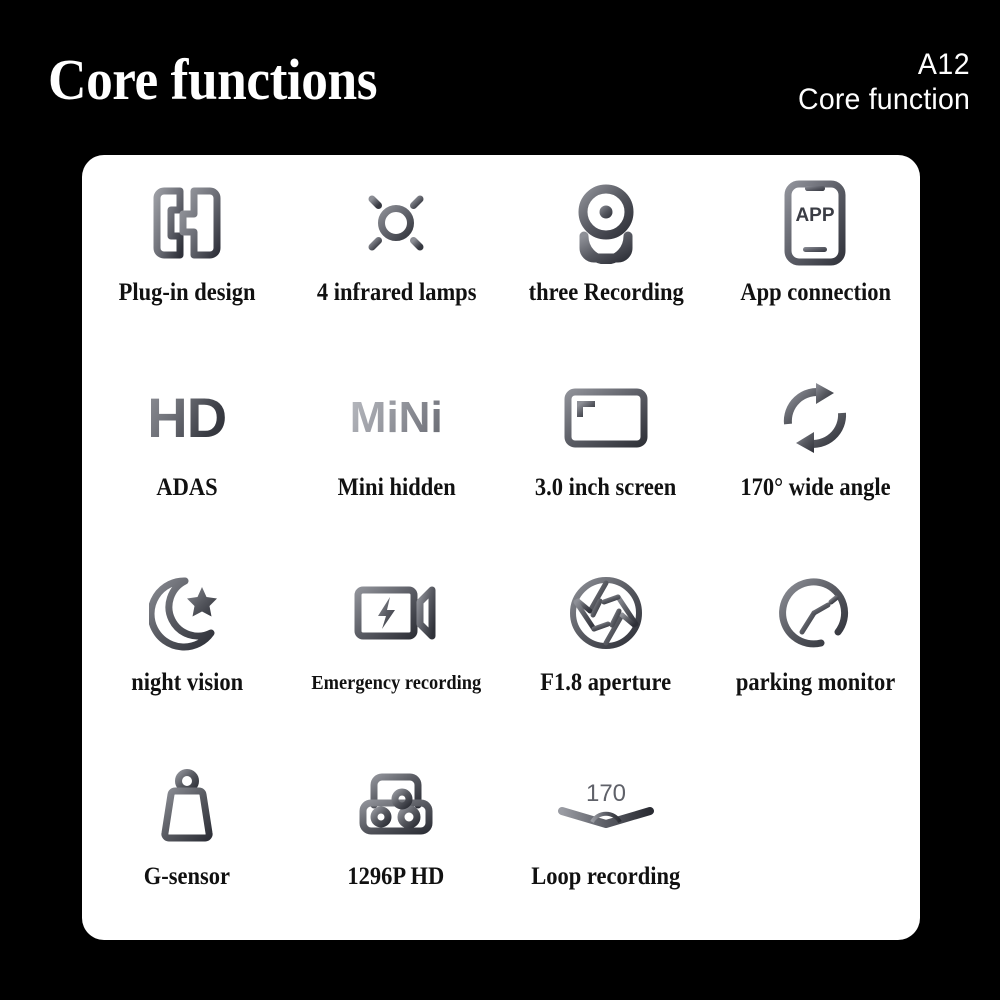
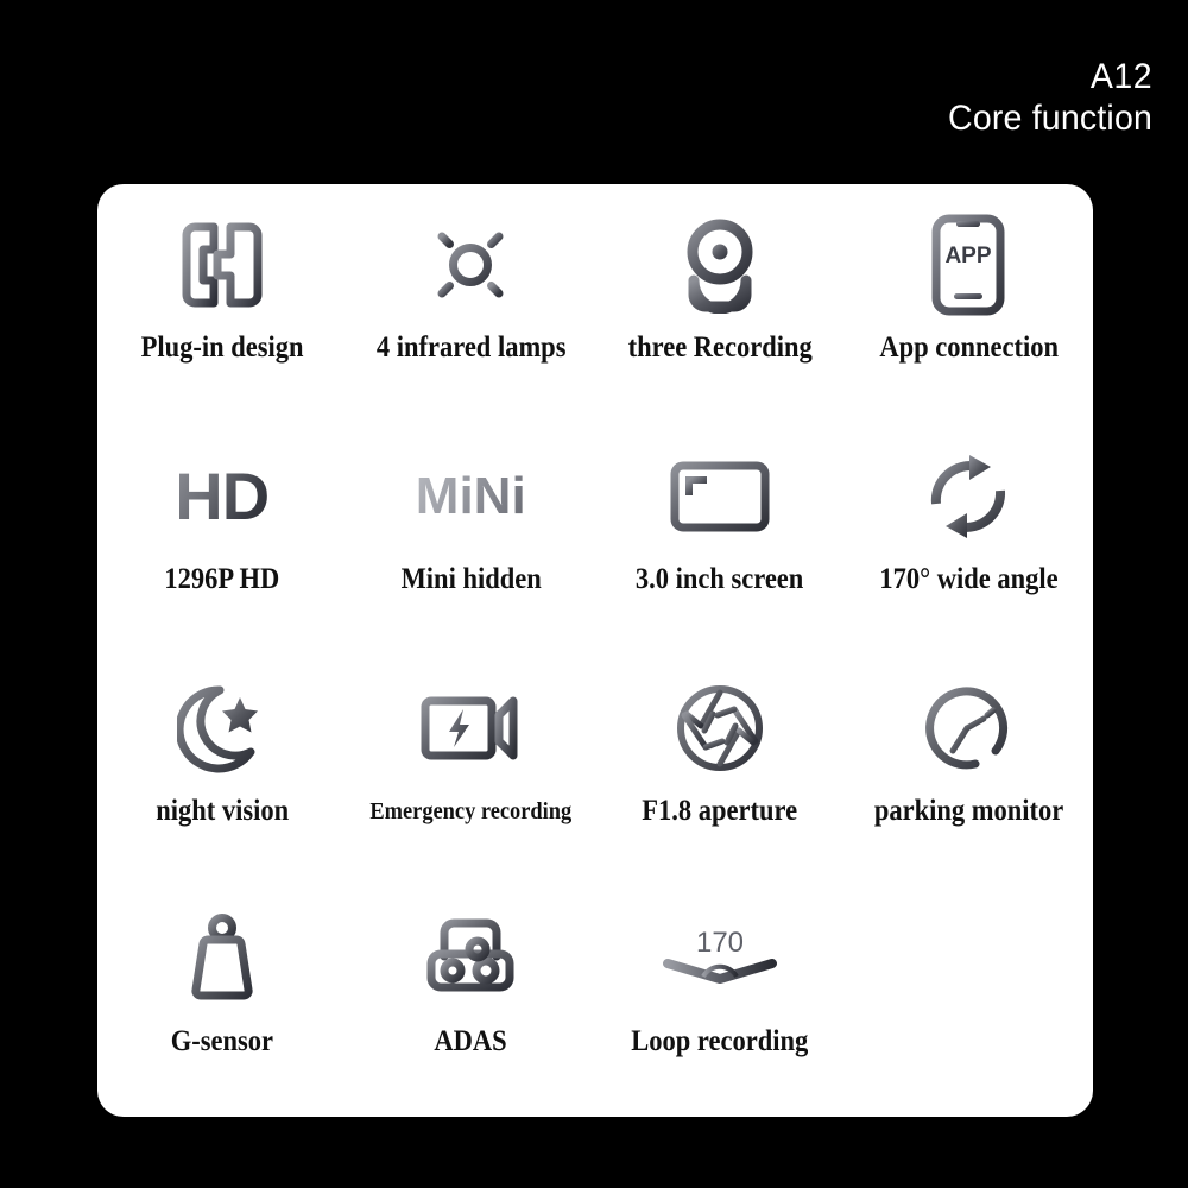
- Core functions
  A12
  Core function
  Plug-in design
  4 infrared lamps
  three Recording
  APP
  App connection
  HD
- ADAS
+ 1296P HD
  MiNi
  Mini hidden
  3.0 inch screen
  170° wide angle
  night vision
  Emergency recording
  F1.8 aperture
  parking monitor
  G-sensor
- 1296P HD
+ ADAS
  170
  Loop recording
